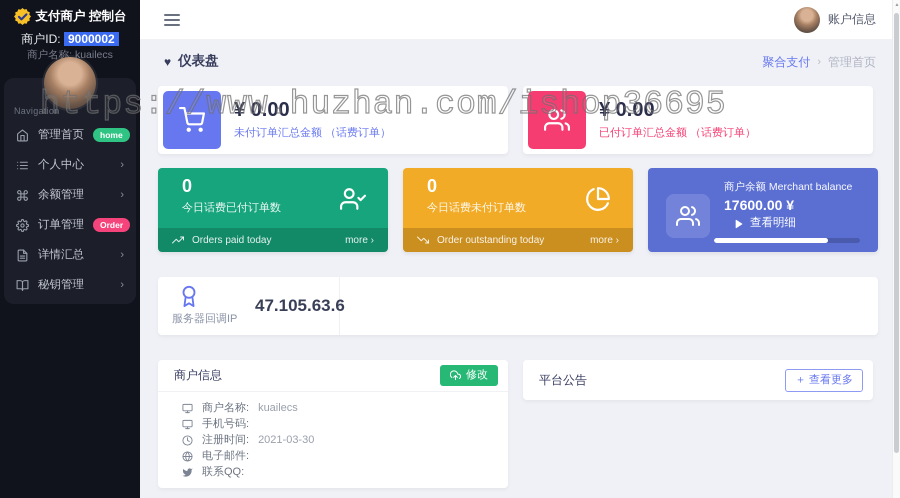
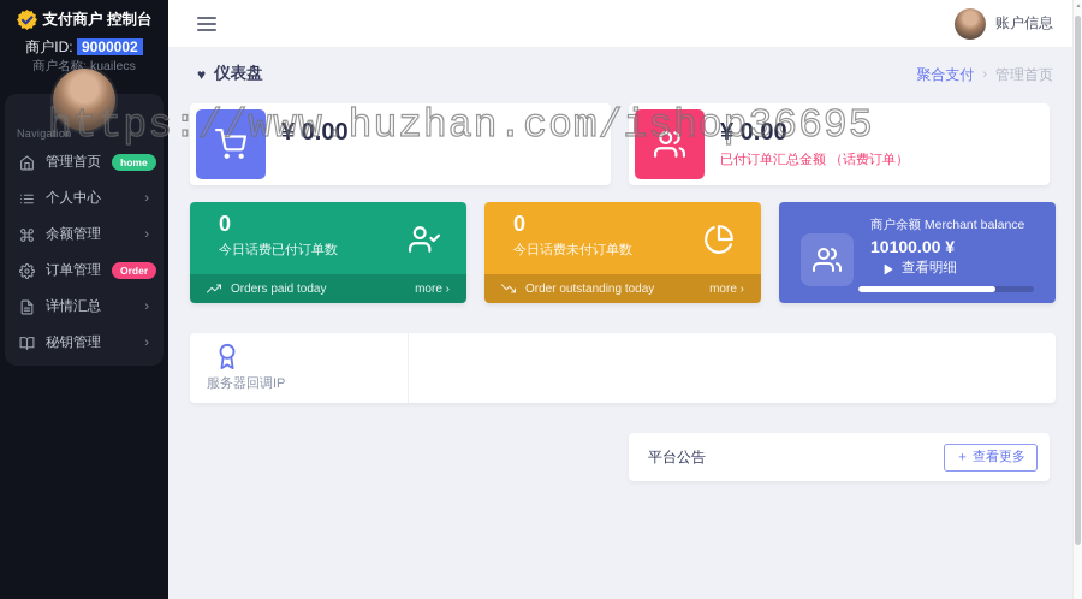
  https://www.huzhan.com/ishop36695
  支付商户 控制台
  商户ID: 9000002
  商户名称: kuailecs
  Navigation
  管理首页
  home
  个人中心
  ›
  余额管理
  ›
  订单管理
  Order
  详情汇总
  ›
  秘钥管理
  ›
  账户信息
  ♥
  仪表盘
  聚合支付
  ›
  管理首页
  ¥ 0.00
- 未付订单汇总金额 （话费订单）
  ¥ 0.00
  已付订单汇总金额 （话费订单）
  0
  今日话费已付订单数
  Orders paid today
  more ›
  0
  今日话费未付订单数
  Order outstanding today
  more ›
  商户余额 Merchant balance
- 17600.00 ¥
+ 10100.00 ¥
  查看明细
  服务器回调IP
- 47.105.63.6
- 商户信息
- 修改
- 商户名称:
- kuailecs
- 手机号码:
- 注册时间:
- 2021-03-30
- 电子邮件:
- 联系QQ:
  平台公告
  ＋
  查看更多
